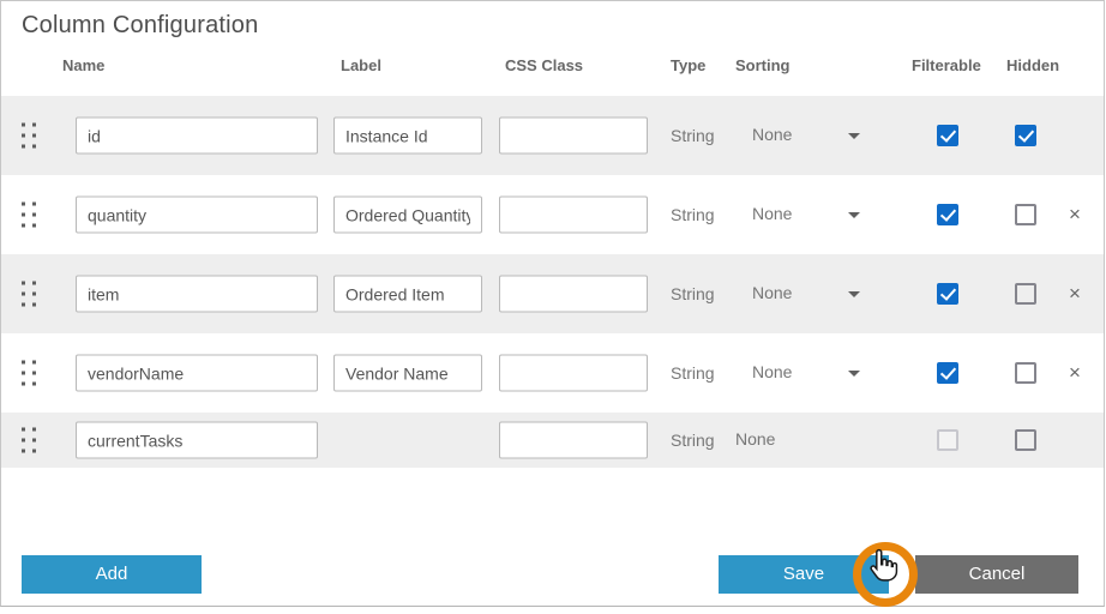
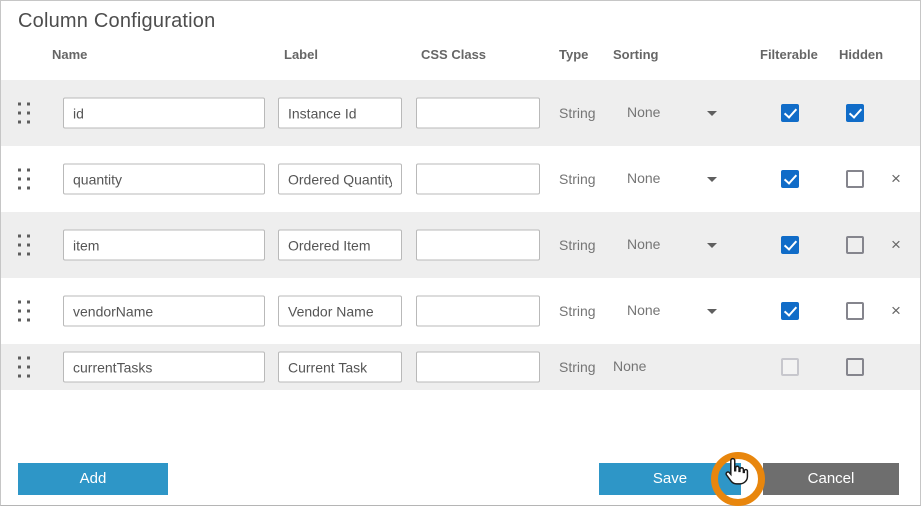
  Column Configuration
  Name
  Label
  CSS Class
  Type
  Sorting
  Filterable
  Hidden
  id
  Instance Id
  String
  None
  quantity
  Ordered Quantity
  String
  None
  ×
  item
  Ordered Item
  String
  None
  ×
  vendorName
  Vendor Name
  String
  None
  ×
  currentTasks
+ Current Task
  String
  None
  Add
  Save
  Cancel
